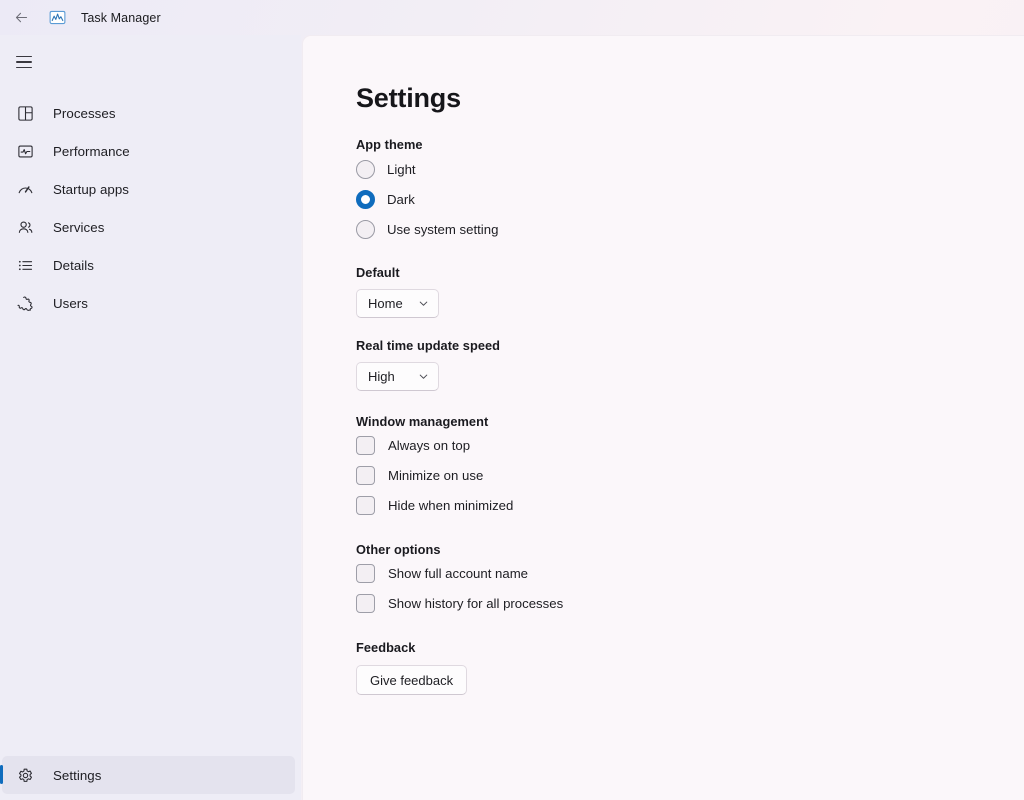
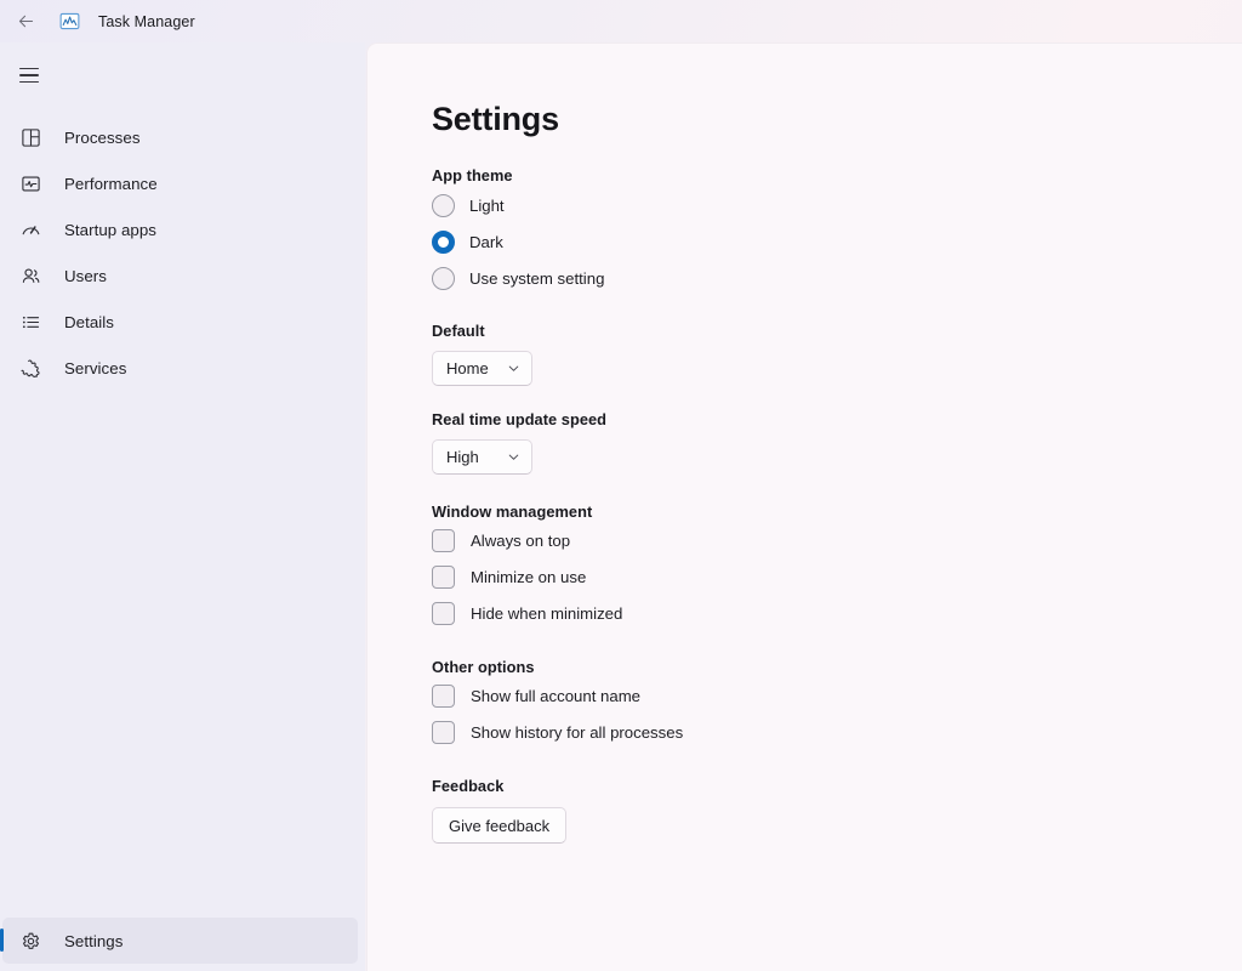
  Task Manager
  Processes
  Performance
  Startup apps
- Services
+ Users
  Details
- Users
+ Services
  Settings
  Settings
  App theme
  Light
  Dark
  Use system setting
  Default
  Home
  Real time update speed
  High
  Window management
  Always on top
  Minimize on use
  Hide when minimized
  Other options
  Show full account name
  Show history for all processes
  Feedback
  Give feedback
